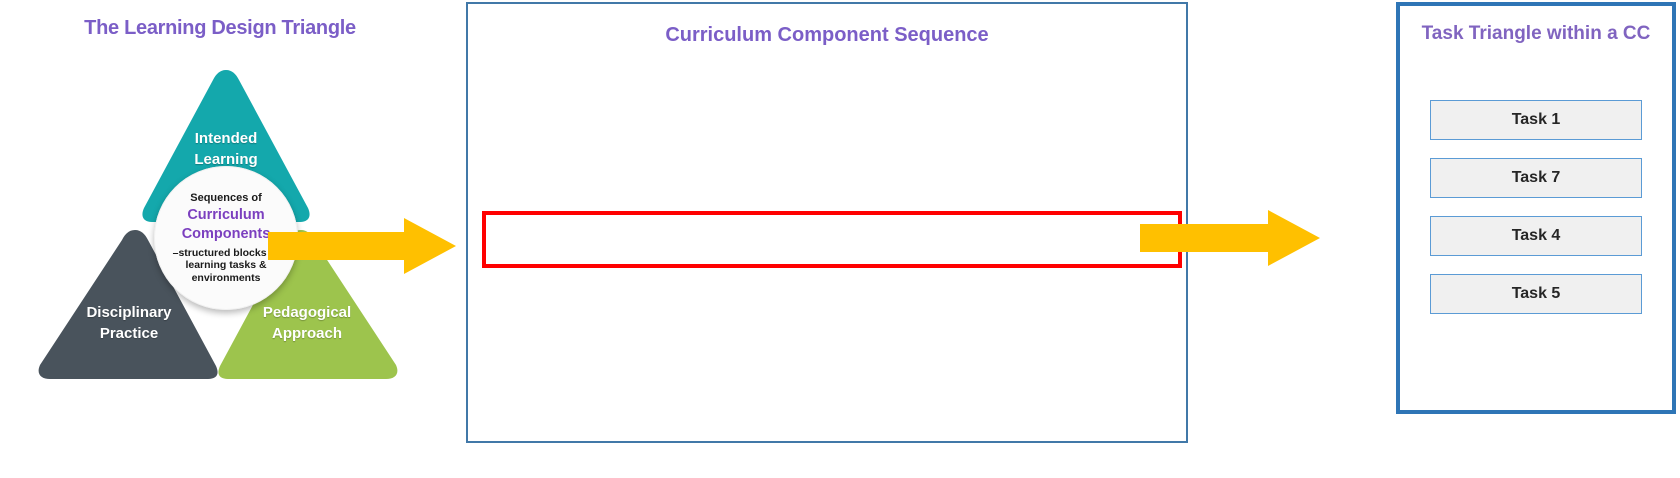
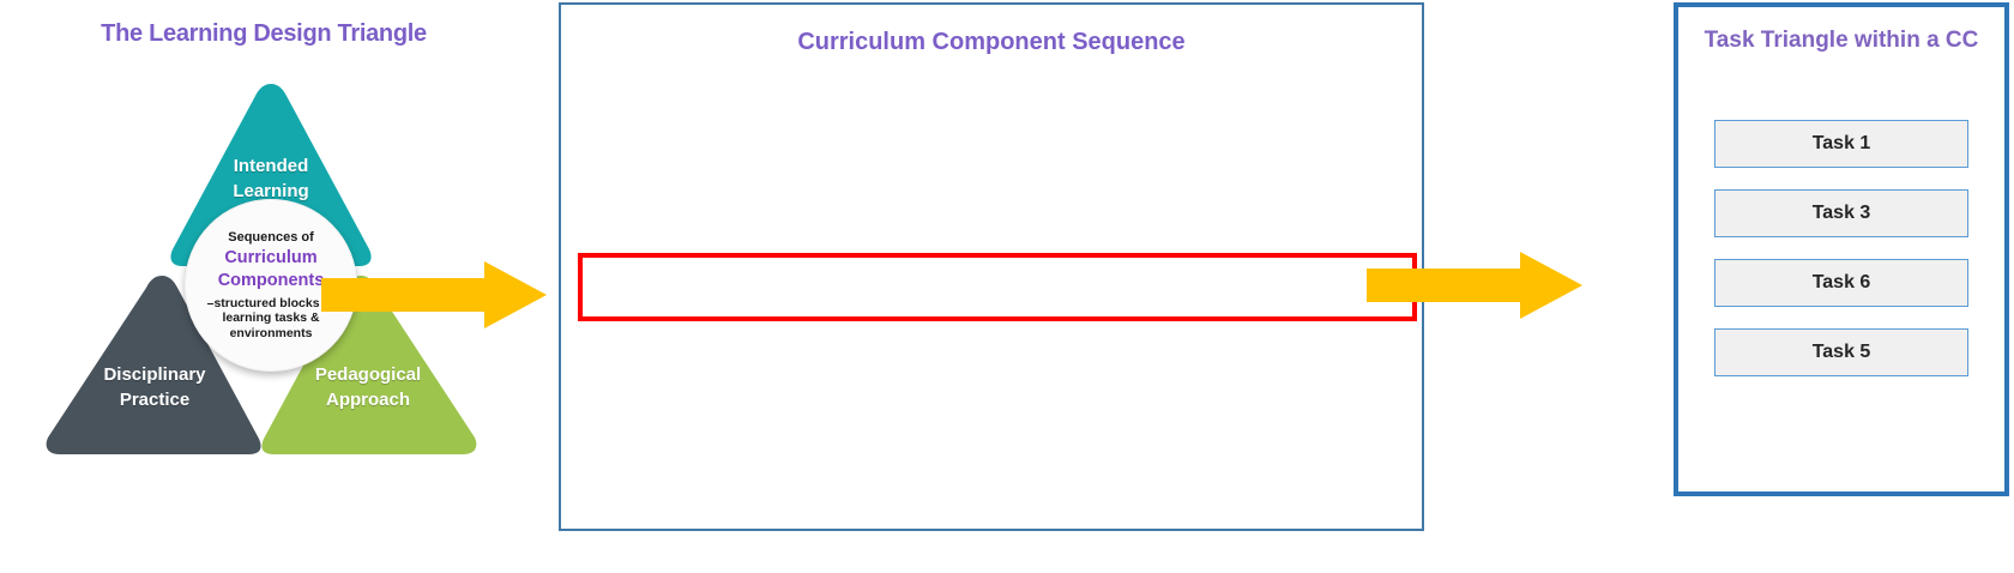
  The Learning Design Triangle
  Intended
  Learning
  Disciplinary
  Practice
  Pedagogical
  Approach
  Sequences of
  Curriculum
  Components
  –structured blocks
  learning tasks &
  environments
  Curriculum Component Sequence
  Task Triangle within a CC
  Task 1
- Task 7
+ Task 3
- Task 4
+ Task 6
  Task 5
